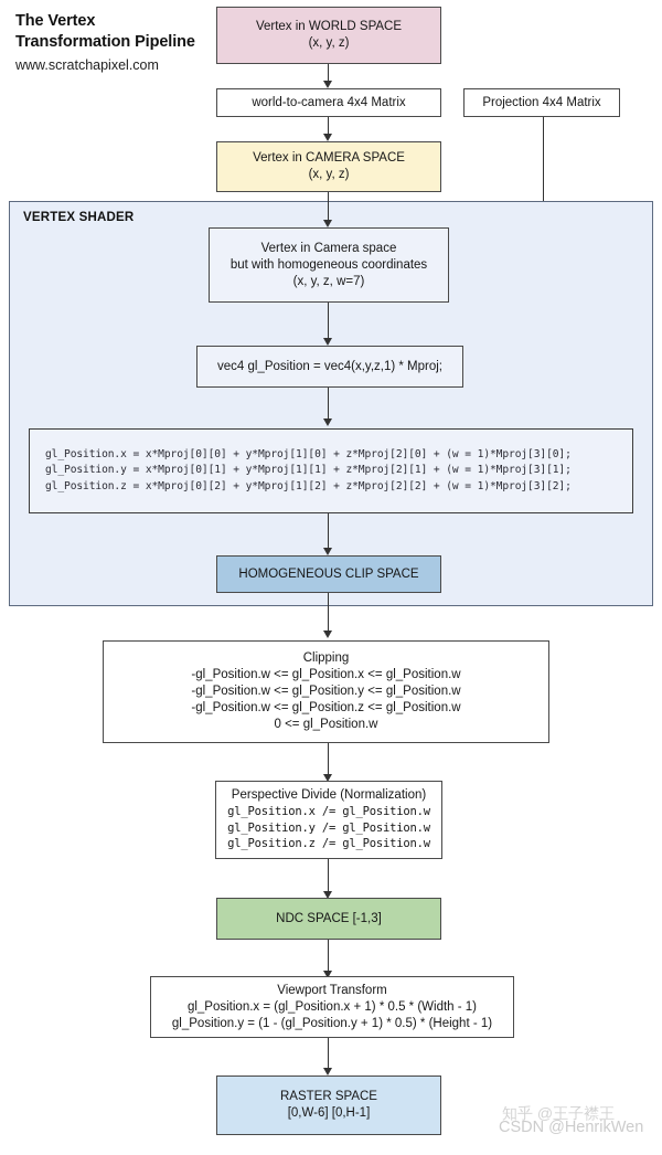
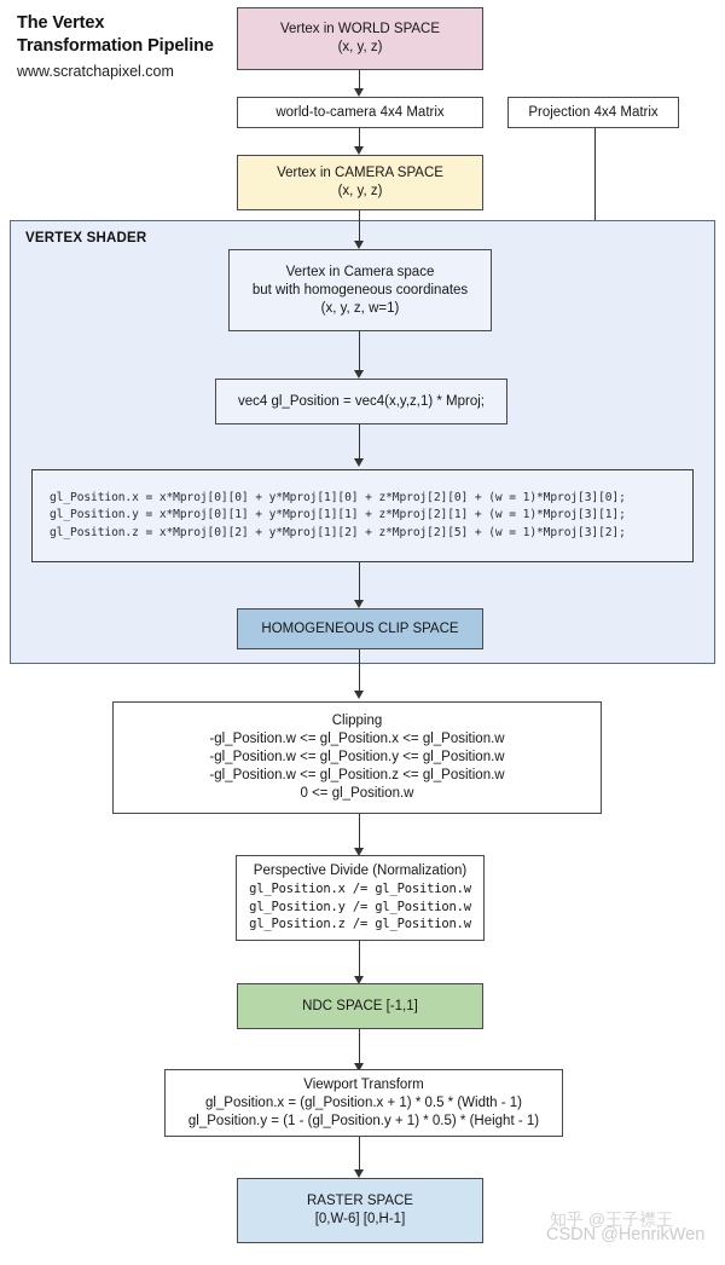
  The Vertex Transformation Pipeline
  www.scratchapixel.com
  Vertex in WORLD SPACE
  (x, y, z)
  world-to-camera 4x4 Matrix
  Projection 4x4 Matrix
  Vertex in CAMERA SPACE
  (x, y, z)
  VERTEX SHADER
  Vertex in Camera space
  but with homogeneous coordinates
- (x, y, z, w=7)
+ (x, y, z, w=1)
  vec4 gl_Position = vec4(x,y,z,1) * Mproj;
  gl_Position.x = x*Mproj[0][0] + y*Mproj[1][0] + z*Mproj[2][0] + (w = 1)*Mproj[3][0];
  gl_Position.y = x*Mproj[0][1] + y*Mproj[1][1] + z*Mproj[2][1] + (w = 1)*Mproj[3][1];
- gl_Position.z = x*Mproj[0][2] + y*Mproj[1][2] + z*Mproj[2][2] + (w = 1)*Mproj[3][2];
+ gl_Position.z = x*Mproj[0][2] + y*Mproj[1][2] + z*Mproj[2][5] + (w = 1)*Mproj[3][2];
  HOMOGENEOUS CLIP SPACE
  Clipping
  -gl_Position.w <= gl_Position.x <= gl_Position.w
  -gl_Position.w <= gl_Position.y <= gl_Position.w
  -gl_Position.w <= gl_Position.z <= gl_Position.w
  0 <= gl_Position.w
  Perspective Divide (Normalization)
  gl_Position.x /= gl_Position.w
  gl_Position.y /= gl_Position.w
  gl_Position.z /= gl_Position.w
- NDC SPACE [-1,3]
+ NDC SPACE [-1,1]
  Viewport Transform
  gl_Position.x = (gl_Position.x + 1) * 0.5 * (Width - 1)
  gl_Position.y = (1 - (gl_Position.y + 1) * 0.5) * (Height - 1)
  RASTER SPACE
  [0,W-6] [0,H-1]
  知乎 @王子襟王
  CSDN @HenrikWen
